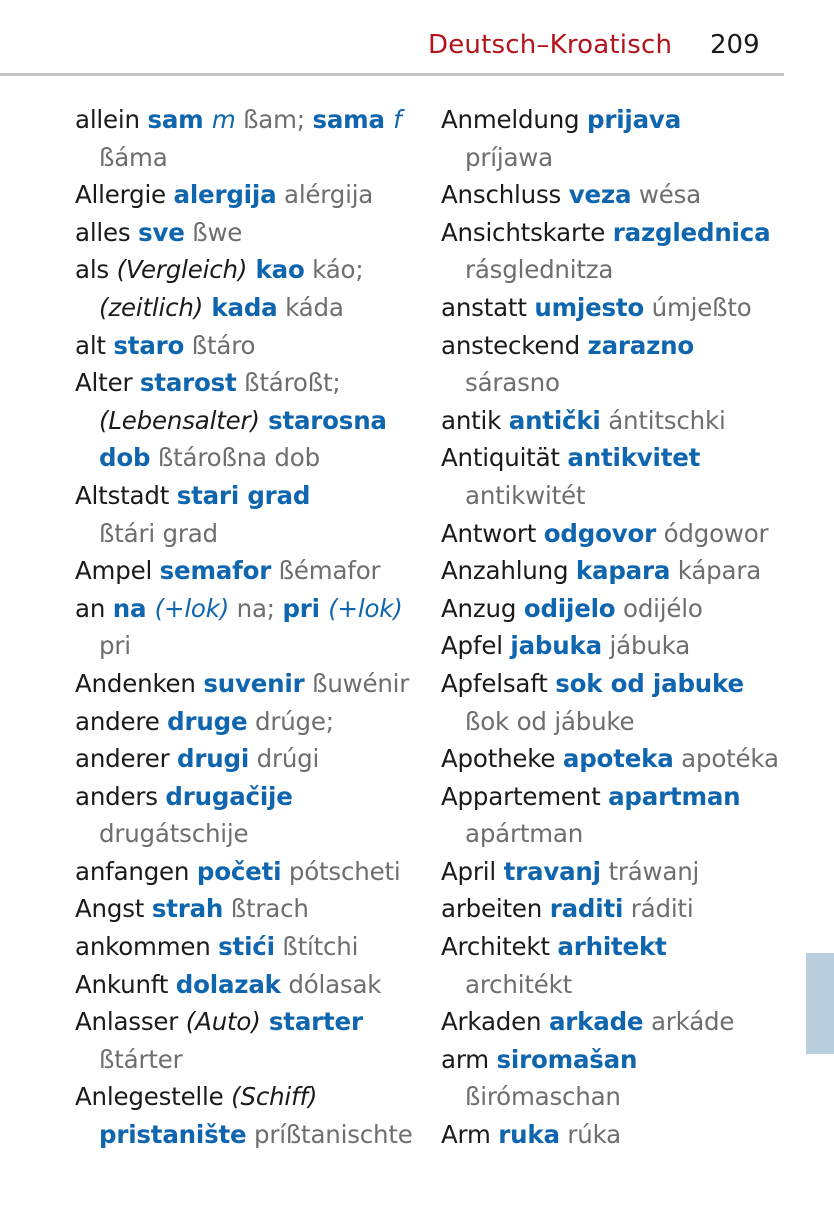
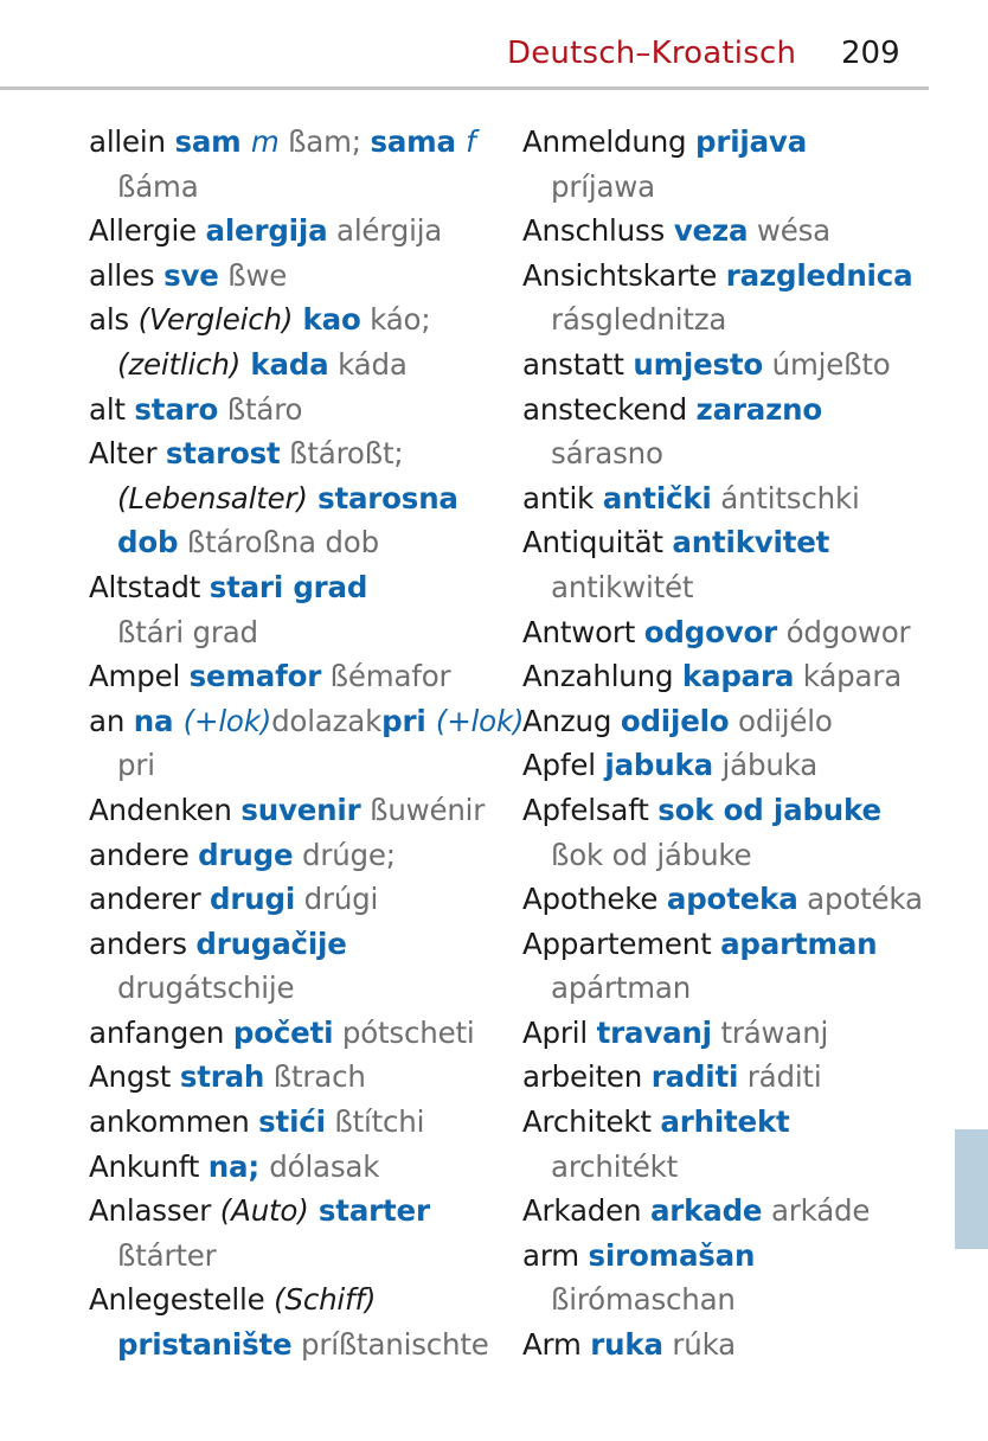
  Deutsch–Kroatisch
  209
  allein sam m ßam; sama f
  ßáma
  Allergie alergija alérgija
  alles sve ßwe
  als (Vergleich) kao káo;
  (zeitlich) kada káda
  alt staro ßtáro
  Alter starost ßtároßt;
  (Lebensalter) starosna
  dob ßtároßna dob
  Altstadt stari grad
  ßtári grad
  Ampel semafor ßémafor
- an na (+lok) na; pri (+lok)
+ an na (+lok)dolazakpri (+lok)
  pri
  Andenken suvenir ßuwénir
  andere druge drúge;
  anderer drugi drúgi
  anders drugačije
  drugátschije
  anfangen početi pótscheti
  Angst strah ßtrach
  ankommen stići ßtítchi
- Ankunft dolazak dólasak
+ Ankunft na; dólasak
  Anlasser (Auto) starter
  ßtárter
  Anlegestelle (Schiff)
  pristanište príßtanischte
  Anmeldung prijava
  príjawa
  Anschluss veza wésa
  Ansichtskarte razglednica
  rásglednitza
  anstatt umjesto úmjeßto
  ansteckend zarazno
  sárasno
  antik antički ántitschki
  Antiquität antikvitet
  antikwitét
  Antwort odgovor ódgowor
  Anzahlung kapara kápara
  Anzug odijelo odijélo
  Apfel jabuka jábuka
  Apfelsaft sok od jabuke
  ßok od jábuke
  Apotheke apoteka apotéka
  Appartement apartman
  apártman
  April travanj tráwanj
  arbeiten raditi ráditi
  Architekt arhitekt
  architékt
  Arkaden arkade arkáde
  arm siromašan
  ßirómaschan
  Arm ruka rúka
